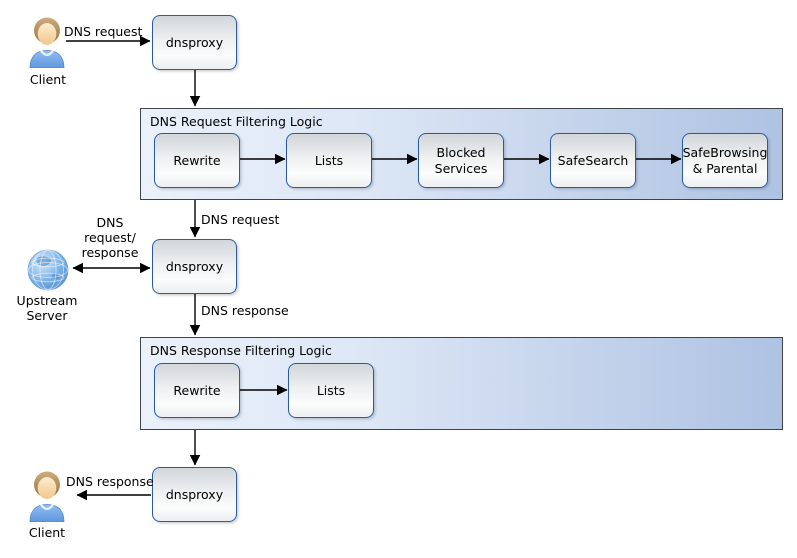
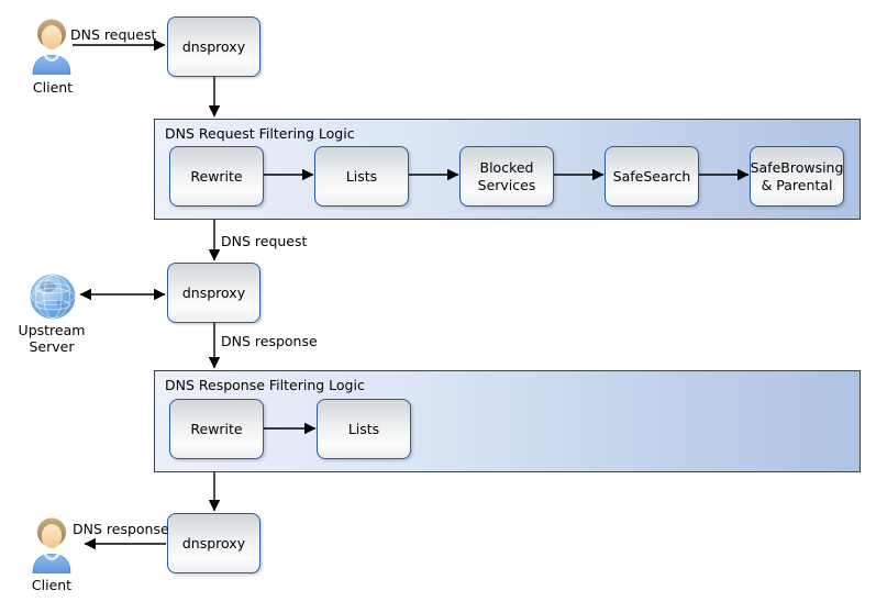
  Client
  Upstream Server
  Client
  dnsproxy
  dnsproxy
  dnsproxy
  DNS Request Filtering Logic
  Rewrite
  Lists
  Blocked Services
  SafeSearch
  SafeBrowsing & Parental
  DNS Response Filtering Logic
  Rewrite
  Lists
  DNS request
  DNS request
- DNS request/ response
  DNS response
  DNS response
